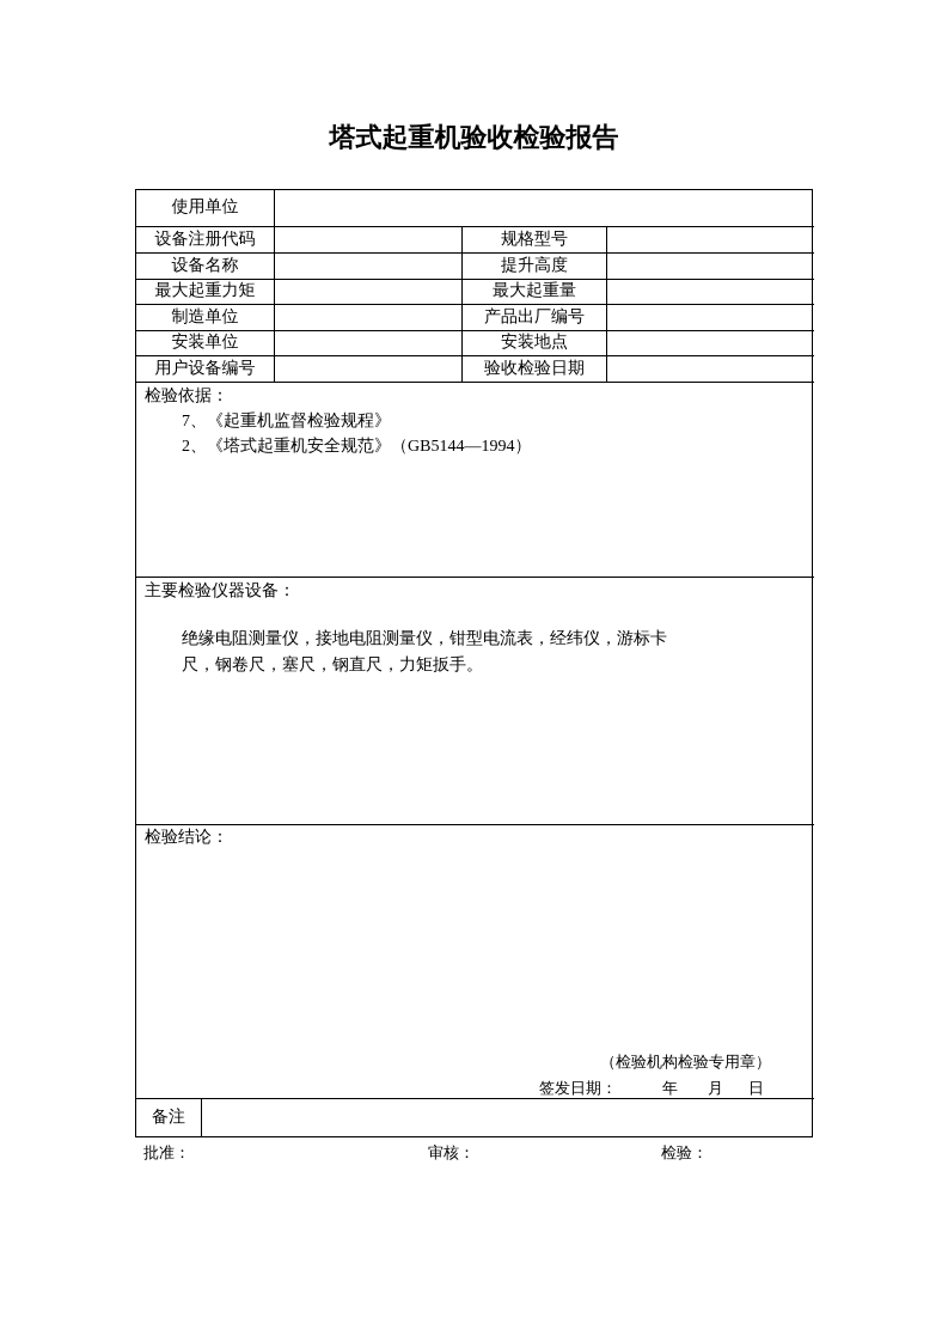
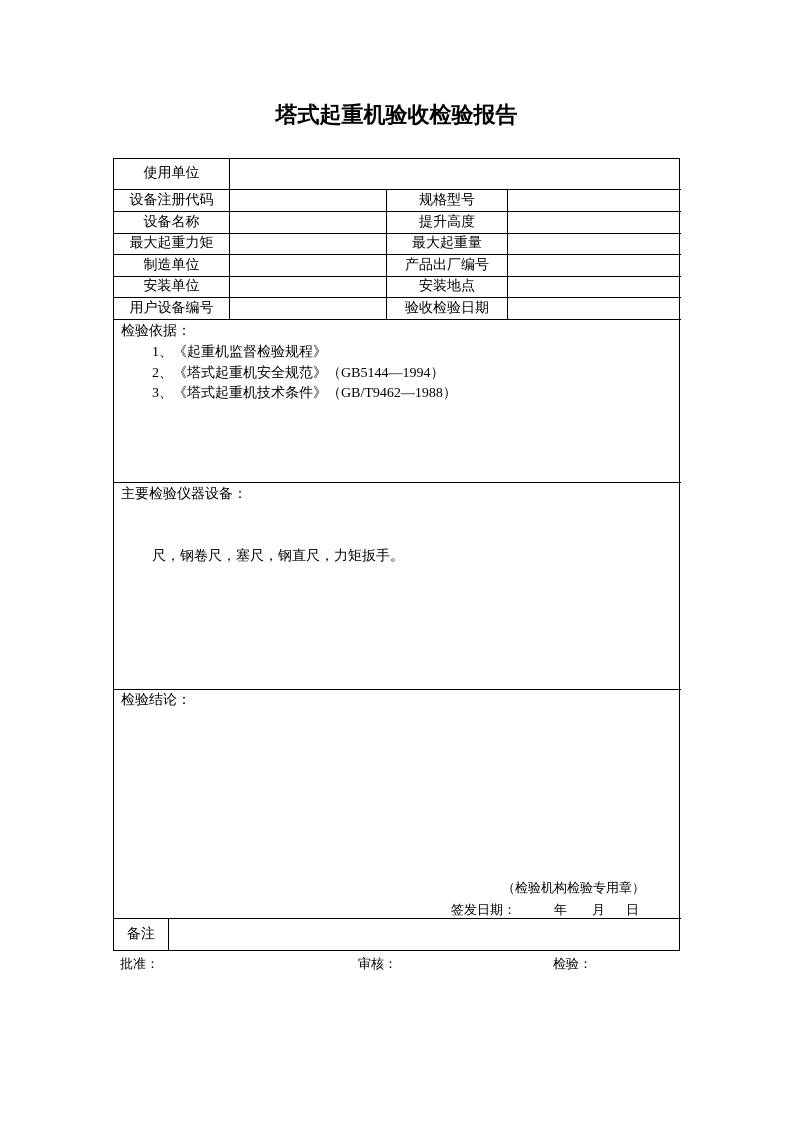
  塔式起重机验收检验报告
  使用单位
  设备注册代码
  规格型号
  设备名称
  提升高度
  最大起重力矩
  最大起重量
  制造单位
  产品出厂编号
  安装单位
  安装地点
  用户设备编号
  验收检验日期
  检验依据：
- 7、《起重机监督检验规程》
+ 1、《起重机监督检验规程》
  2、《塔式起重机安全规范》（GB5144—1994）
+ 3、《塔式起重机技术条件》（GB/T9462—1988）
  主要检验仪器设备：
- 绝缘电阻测量仪，接地电阻测量仪，钳型电流表，经纬仪，游标卡
  尺，钢卷尺，塞尺，钢直尺，力矩扳手。
  检验结论：
  （检验机构检验专用章）
  签发日期：
  年
  月
  日
  备注
  批准：
  审核：
  检验：
